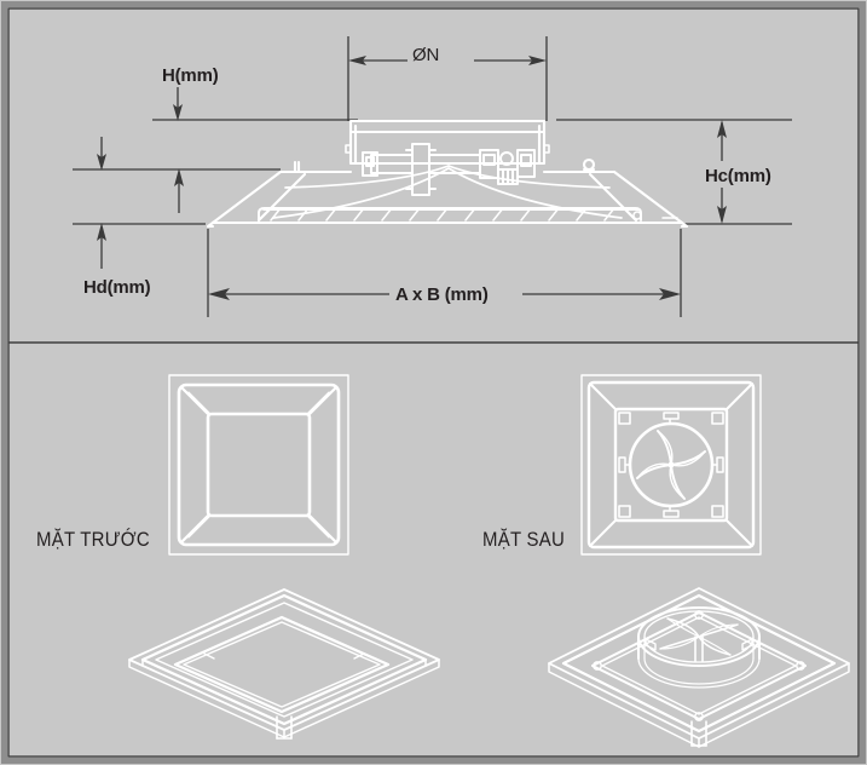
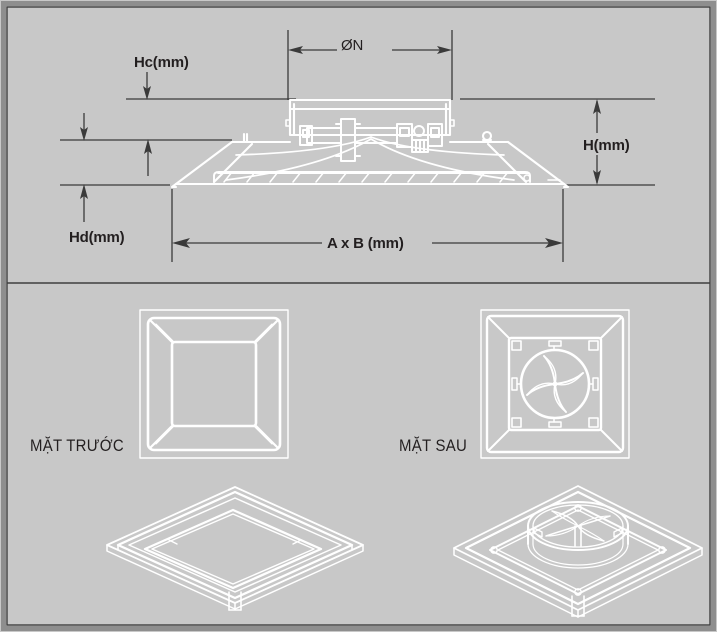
- H(mm)
+ Hc(mm)
  ØN
- Hc(mm)
+ H(mm)
  Hd(mm)
  A x B (mm)
  MẶT TRƯỚC
  MẶT SAU
